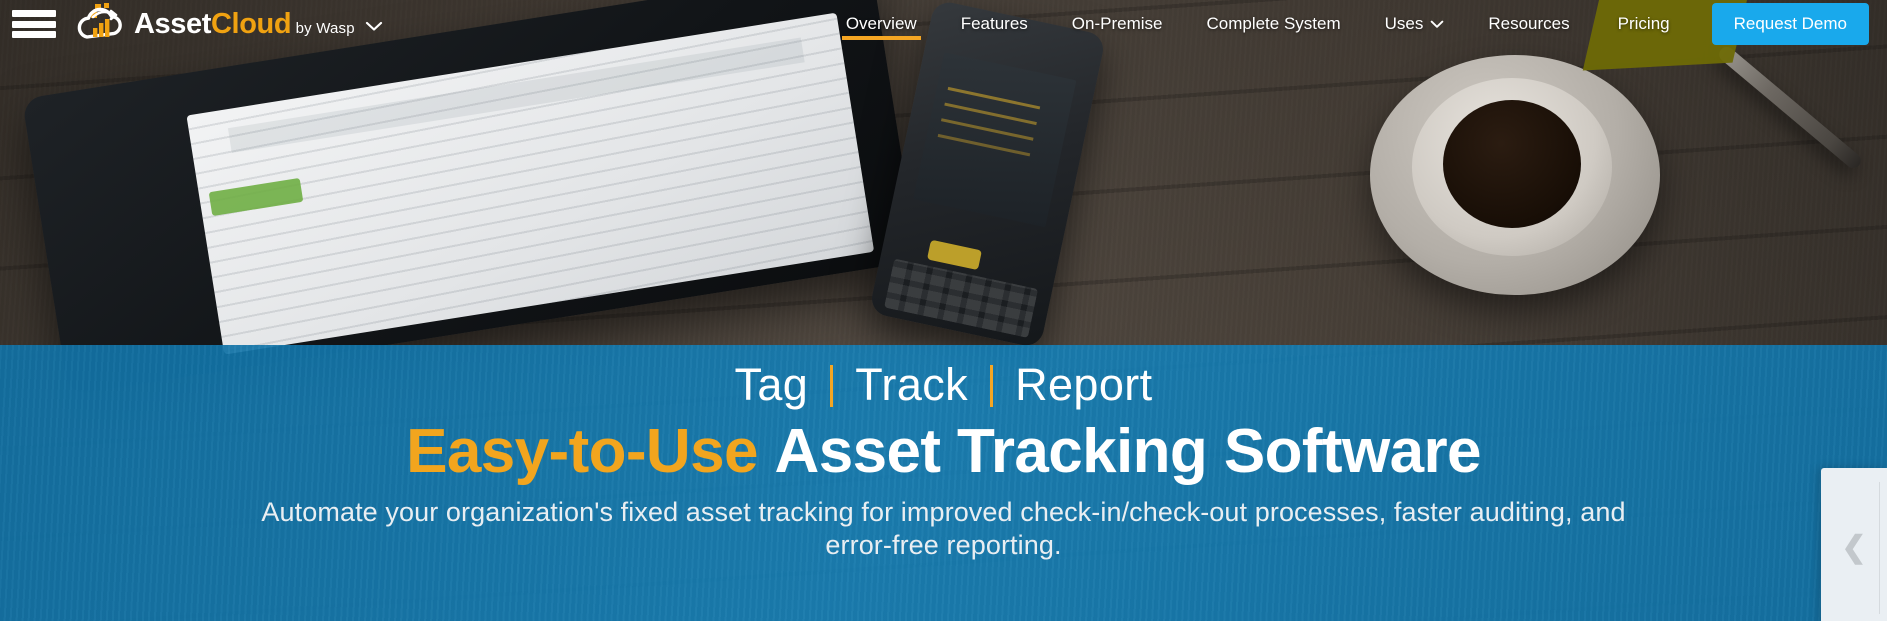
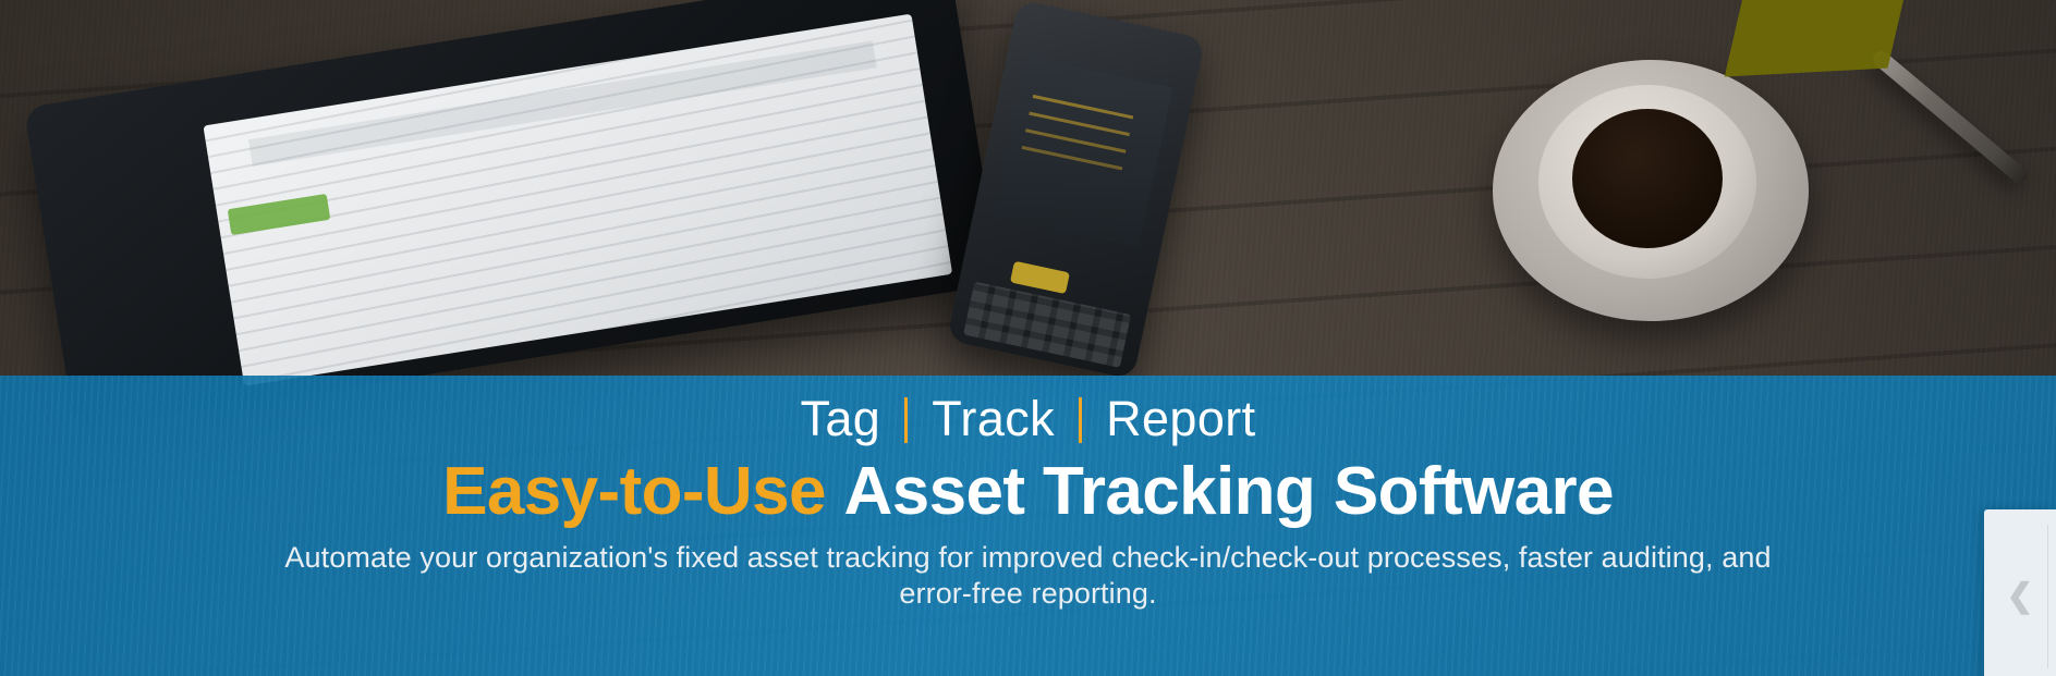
- AssetCloud by Wasp
- Overview
- Features
- On-Premise
- Complete System
- Uses
- Resources
- Pricing
- Request Demo
  Tag Track Report
  Easy-to-Use Asset Tracking Software
  Automate your organization's fixed asset tracking for improved check-in/check-out processes, faster auditing, and error-free reporting.
  ❮
